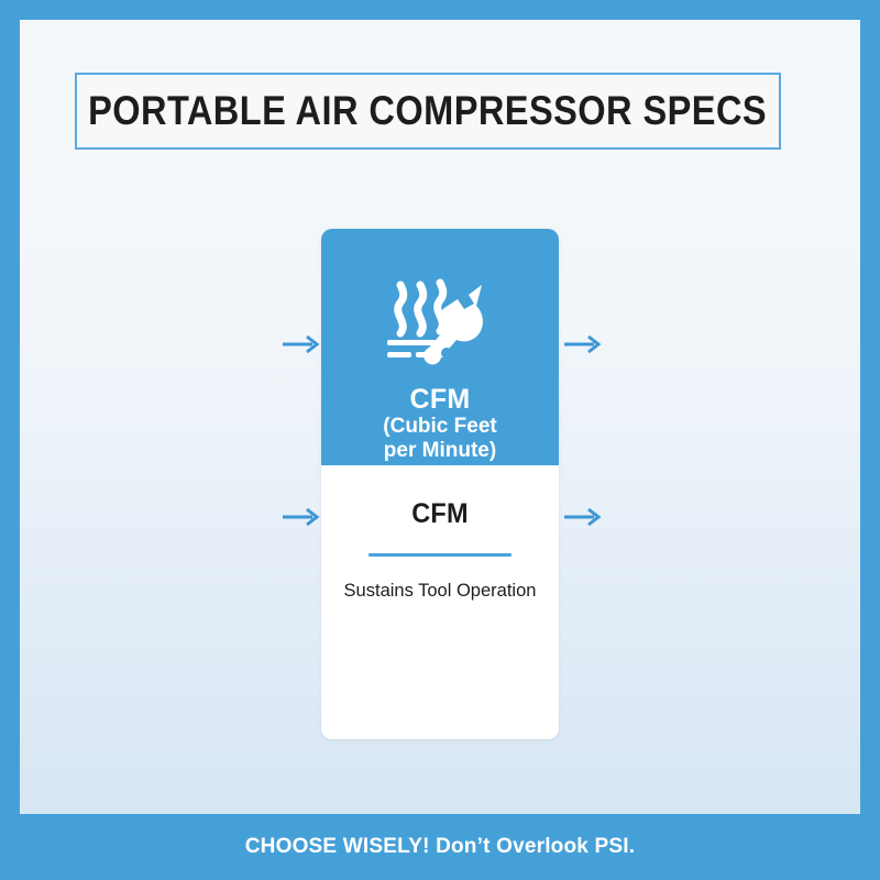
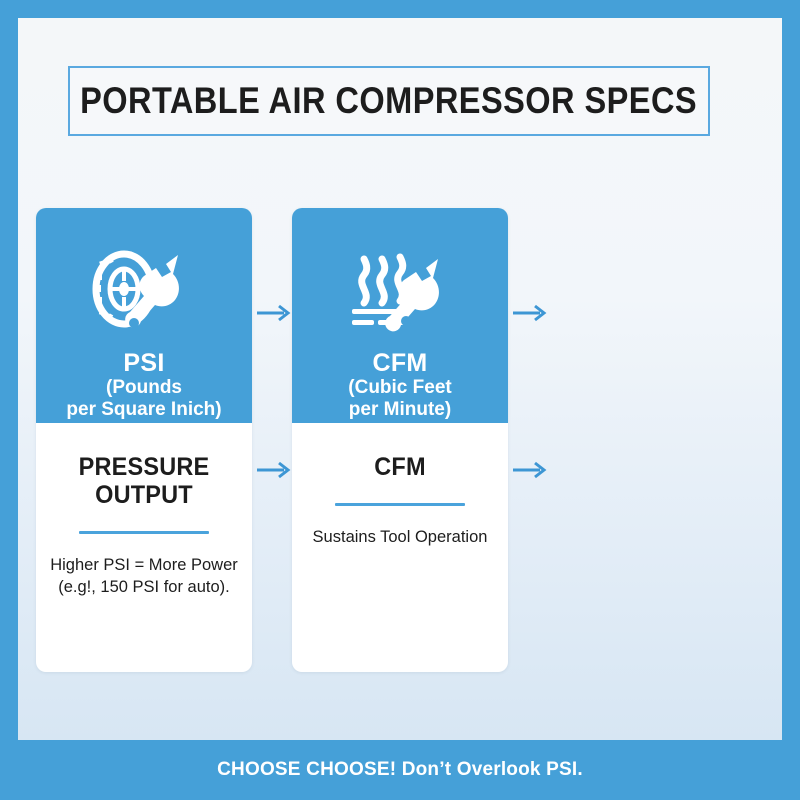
  PORTABLE AIR COMPRESSOR SPECS
+ PSI
+ (Pounds
+ per Square Inich)
+ PRESSURE
+ OUTPUT
+ Higher PSI = More Power
+ (e.g!, 150 PSI for auto).
  CFM
  (Cubic Feet
  per Minute)
  CFM
  Sustains Tool Operation
- CHOOSE WISELY! Don’t Overlook PSI.
+ CHOOSE CHOOSE! Don’t Overlook PSI.
